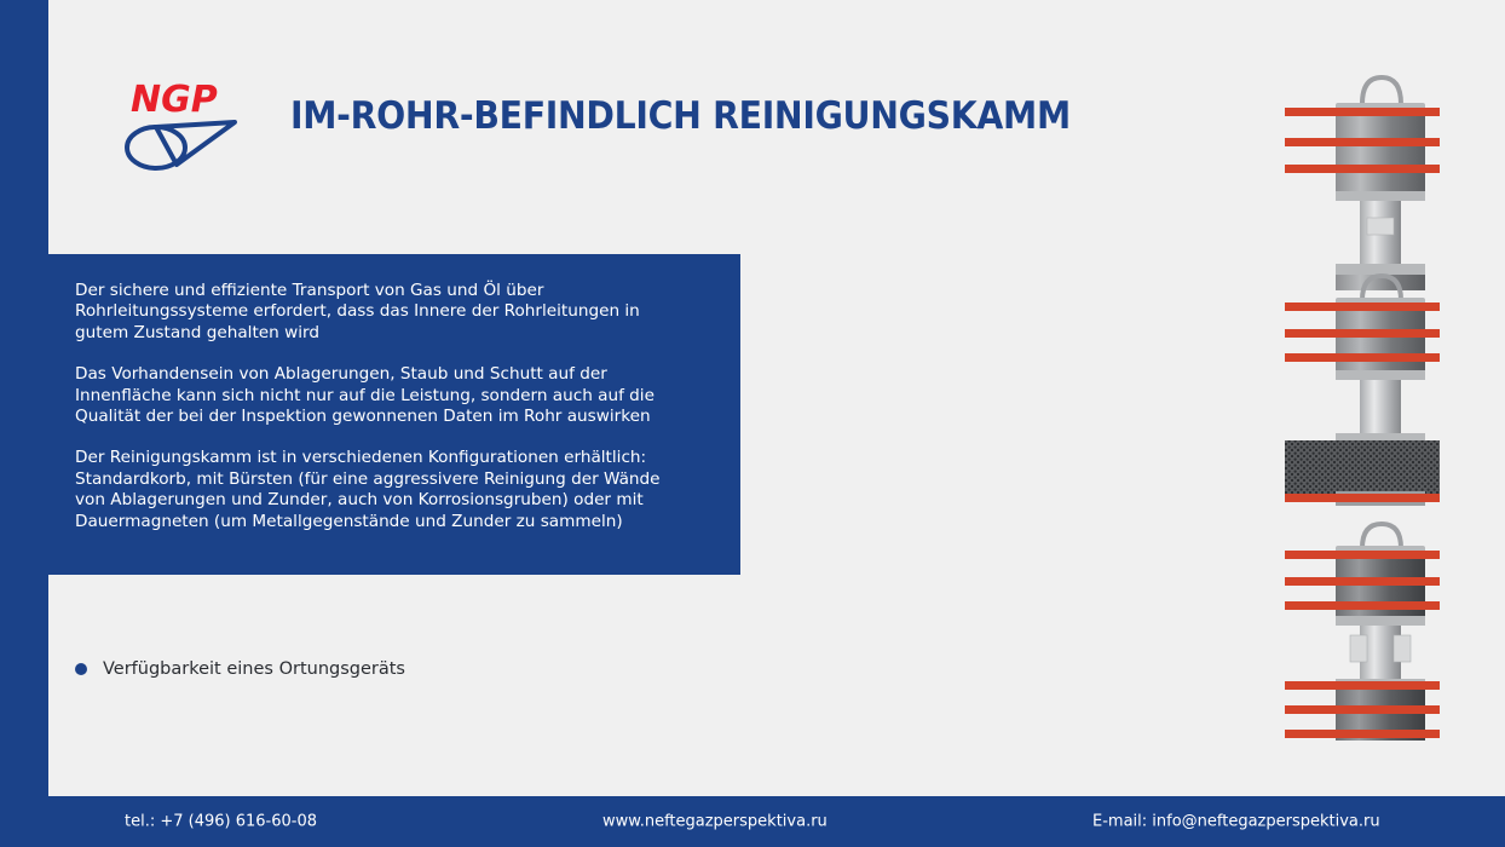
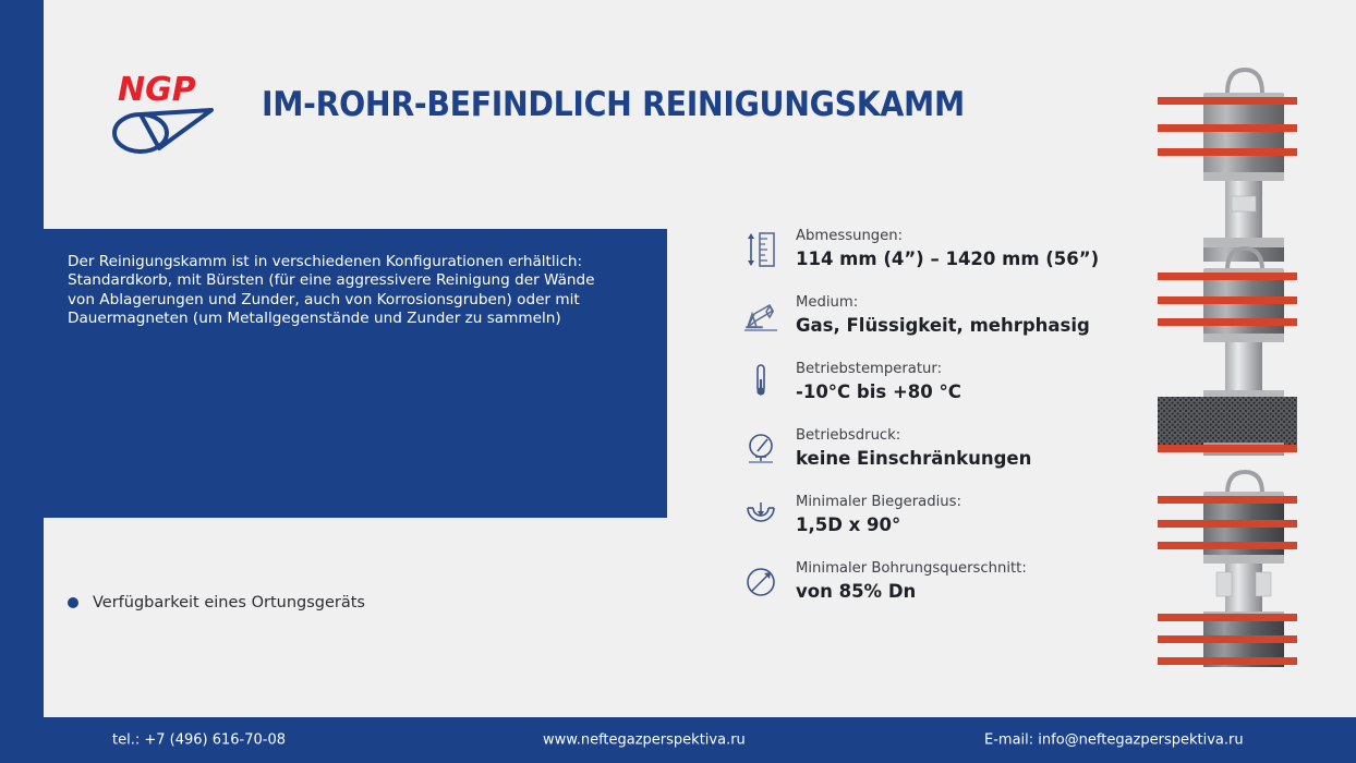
  NGP
  IM-ROHR-BEFINDLICH REINIGUNGSKAMM
- Der sichere und effiziente Transport von Gas und Öl über Rohrleitungssysteme erfordert, dass das Innere der Rohrleitungen in gutem Zustand gehalten wird
- Das Vorhandensein von Ablagerungen, Staub und Schutt auf der Innenfläche kann sich nicht nur auf die Leistung, sondern auch auf die Qualität der bei der Inspektion gewonnenen Daten im Rohr auswirken
  Der Reinigungskamm ist in verschiedenen Konfigurationen erhältlich: Standardkorb, mit Bürsten (für eine aggressivere Reinigung der Wände von Ablagerungen und Zunder, auch von Korrosionsgruben) oder mit Dauermagneten (um Metallgegenstände und Zunder zu sammeln)
  Verfügbarkeit eines Ortungsgeräts
+ Abmessungen:
+ 114 mm (4”) – 1420 mm (56”)
+ Medium:
+ Gas, Flüssigkeit, mehrphasig
+ Betriebstemperatur:
+ -10°C bis +80 °C
+ Betriebsdruck:
+ keine Einschränkungen
+ Minimaler Biegeradius:
+ 1,5D x 90°
+ Minimaler Bohrungsquerschnitt:
+ von 85% Dn
- tel.: +7 (496) 616-60-08
+ tel.: +7 (496) 616-70-08
  www.neftegazperspektiva.ru
  E-mail: info@neftegazperspektiva.ru
